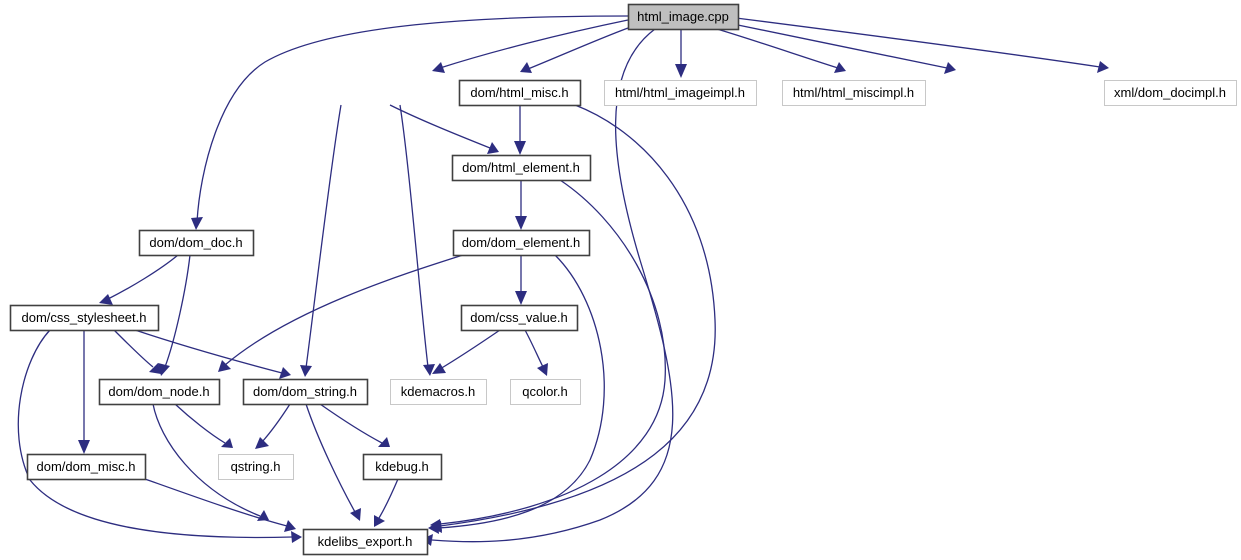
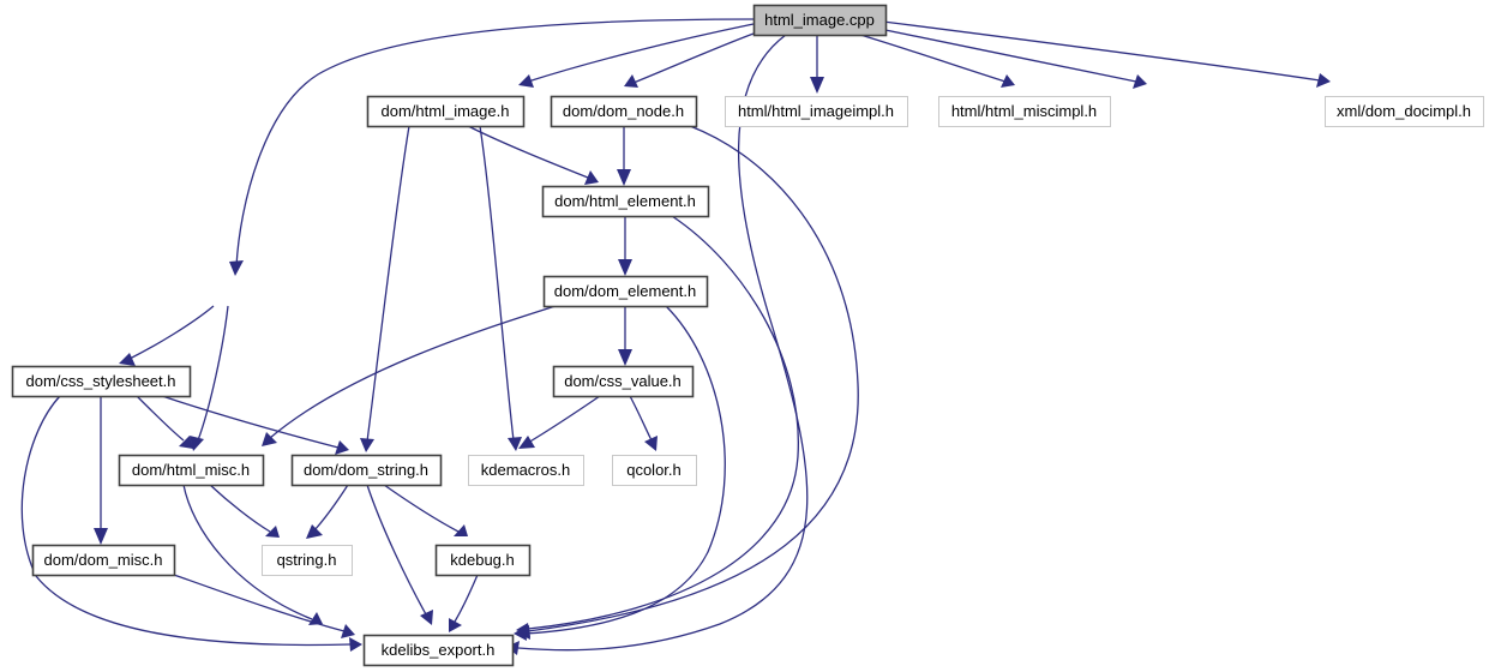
  html_image.cpp
+ dom/html_image.h
- dom/html_misc.h
+ dom/dom_node.h
  html/html_imageimpl.h
  html/html_miscimpl.h
  xml/dom_docimpl.h
  dom/html_element.h
- dom/dom_doc.h
  dom/dom_element.h
  dom/css_stylesheet.h
  dom/css_value.h
- dom/dom_node.h
+ dom/html_misc.h
  dom/dom_string.h
  kdemacros.h
  qcolor.h
  dom/dom_misc.h
  qstring.h
  kdebug.h
  kdelibs_export.h
